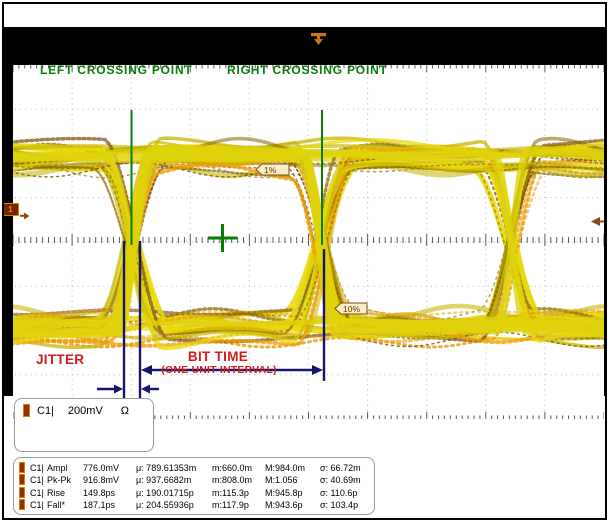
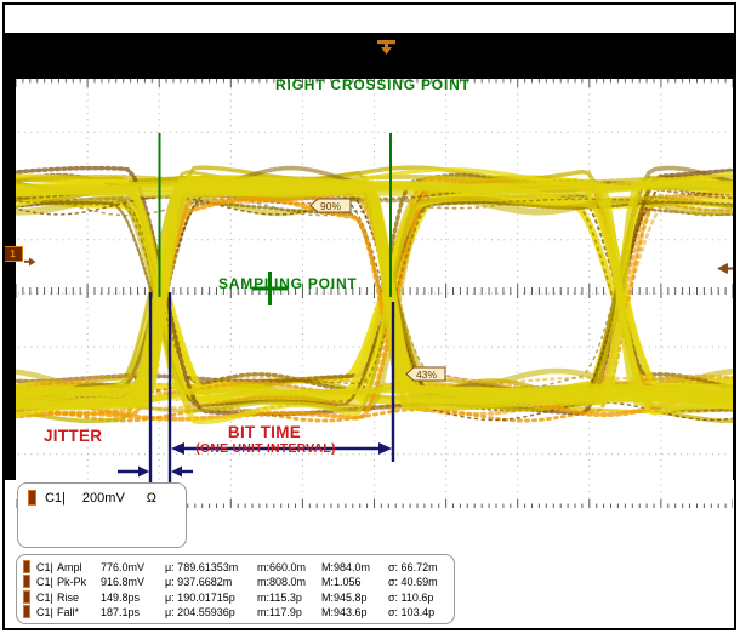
- 1%
+ 90%
- 10%
+ 43%
  1
- LEFT CROSSING POINT
  RIGHT CROSSING POINT
+ SAMPLING POINT
  JITTER
  BIT TIME
  (ONE UNIT INTERVAL)
  C1|
  200mV
  Ω
  C1|
  Ampl
  776.0mV
  μ: 789.61353m
  m:660.0m
  M:984.0m
  σ: 66.72m
  C1|
  Pk-Pk
  916.8mV
  μ: 937.6682m
  m:808.0m
  M:1.056
  σ: 40.69m
  C1|
  Rise
  149.8ps
  μ: 190.01715p
  m:115.3p
  M:945.8p
  σ: 110.6p
  C1|
  Fall*
  187.1ps
  μ: 204.55936p
  m:117.9p
  M:943.6p
  σ: 103.4p
